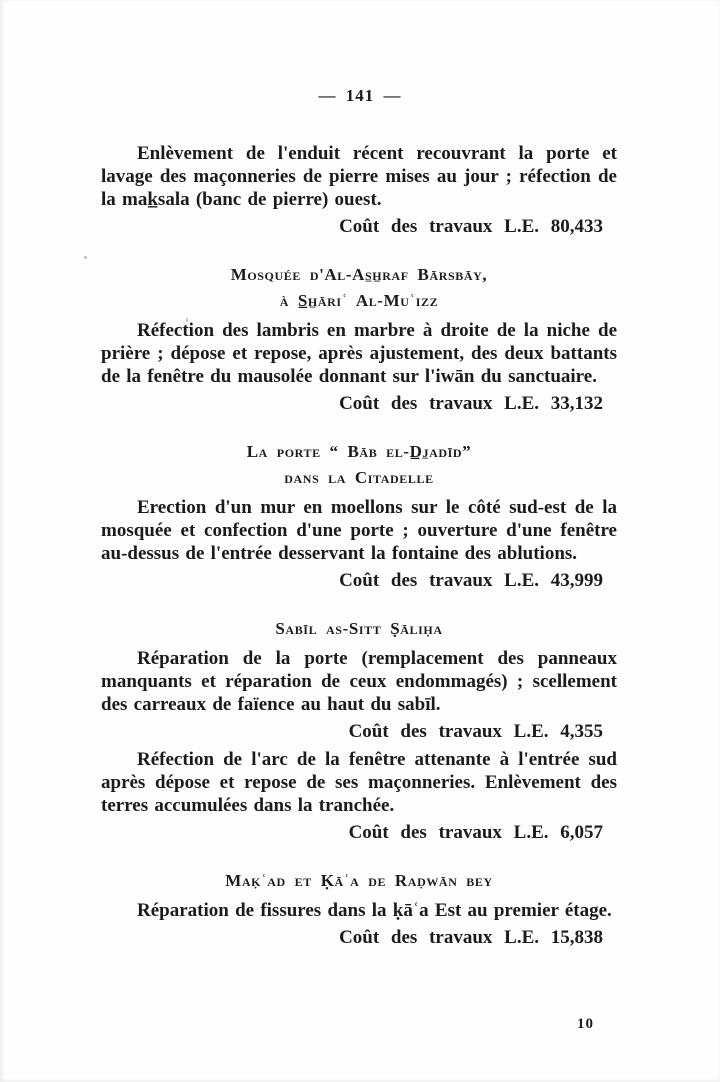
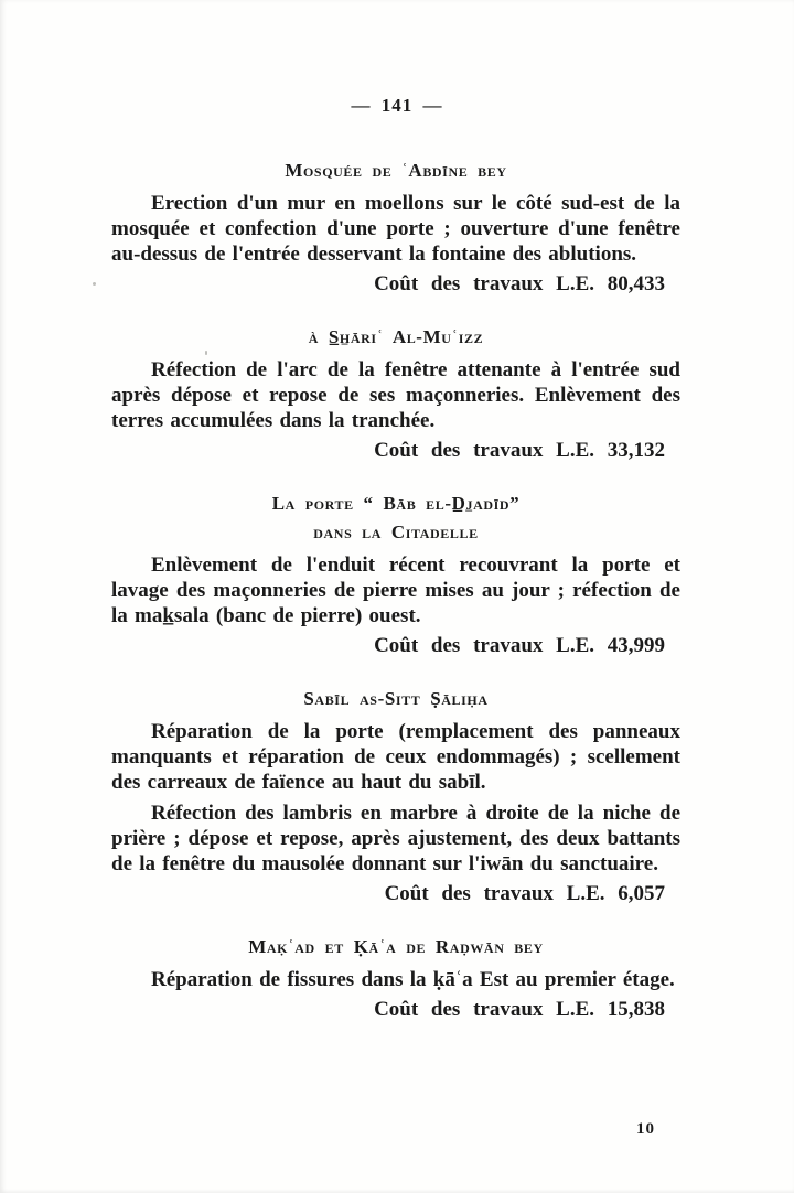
  — 141 —
+ Mosquée de ʿAbdīne bey
- Enlèvement de l'enduit récent recouvrant la porte et lavage des maçonneries de pierre mises au jour ; réfection de la mak̲sala (banc de pierre) ouest.
+ Erection d'un mur en moellons sur le côté sud-est de la mosquée et confection d'une porte ; ouverture d'une fenêtre au-dessus de l'entrée desservant la fontaine des ablutions.
  Coût des travaux L.E. 80,433
- Mosquée d'Al-As̲h̲raf Bārsbāy,
  à S̲h̲āriʿ Al-Muʿizz
- Réfection des lambris en marbre à droite de la niche de prière ; dépose et repose, après ajustement, des deux battants de la fenêtre du mausolée donnant sur l'iwān du sanctuaire.
+ Réfection de l'arc de la fenêtre attenante à l'entrée sud après dépose et repose de ses maçonneries. Enlèvement des terres accumulées dans la tranchée.
  Coût des travaux L.E. 33,132
  La porte “ Bāb el-D̲j̲adīd”
  dans la Citadelle
- Erection d'un mur en moellons sur le côté sud-est de la mosquée et confection d'une porte ; ouverture d'une fenêtre au-dessus de l'entrée desservant la fontaine des ablutions.
+ Enlèvement de l'enduit récent recouvrant la porte et lavage des maçonneries de pierre mises au jour ; réfection de la mak̲sala (banc de pierre) ouest.
  Coût des travaux L.E. 43,999
  Sabīl as-Sitt Ṣāliḥa
  Réparation de la porte (remplacement des panneaux manquants et réparation de ceux endommagés) ; scellement des carreaux de faïence au haut du sabīl.
- Coût des travaux L.E. 4,355
- Réfection de l'arc de la fenêtre attenante à l'entrée sud après dépose et repose de ses maçonneries. Enlèvement des terres accumulées dans la tranchée.
+ Réfection des lambris en marbre à droite de la niche de prière ; dépose et repose, après ajustement, des deux battants de la fenêtre du mausolée donnant sur l'iwān du sanctuaire.
  Coût des travaux L.E. 6,057
  Maḳʿad et Ḳāʿa de Raḍwān bey
  Réparation de fissures dans la ḳāʿa Est au premier étage.
  Coût des travaux L.E. 15,838
  10
